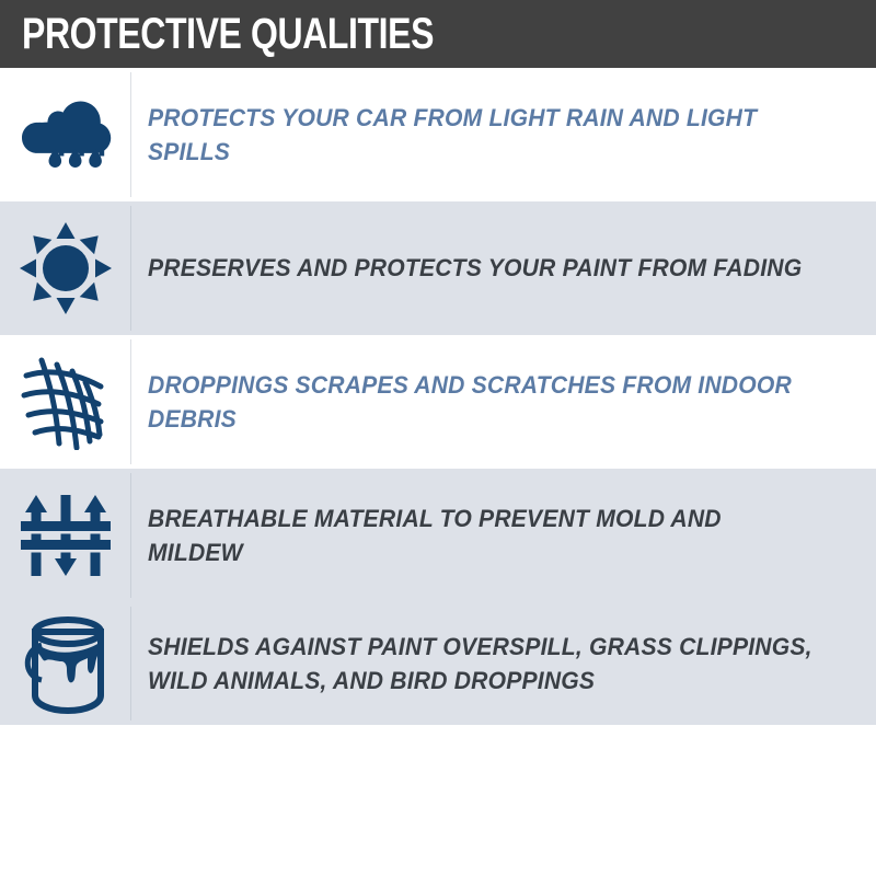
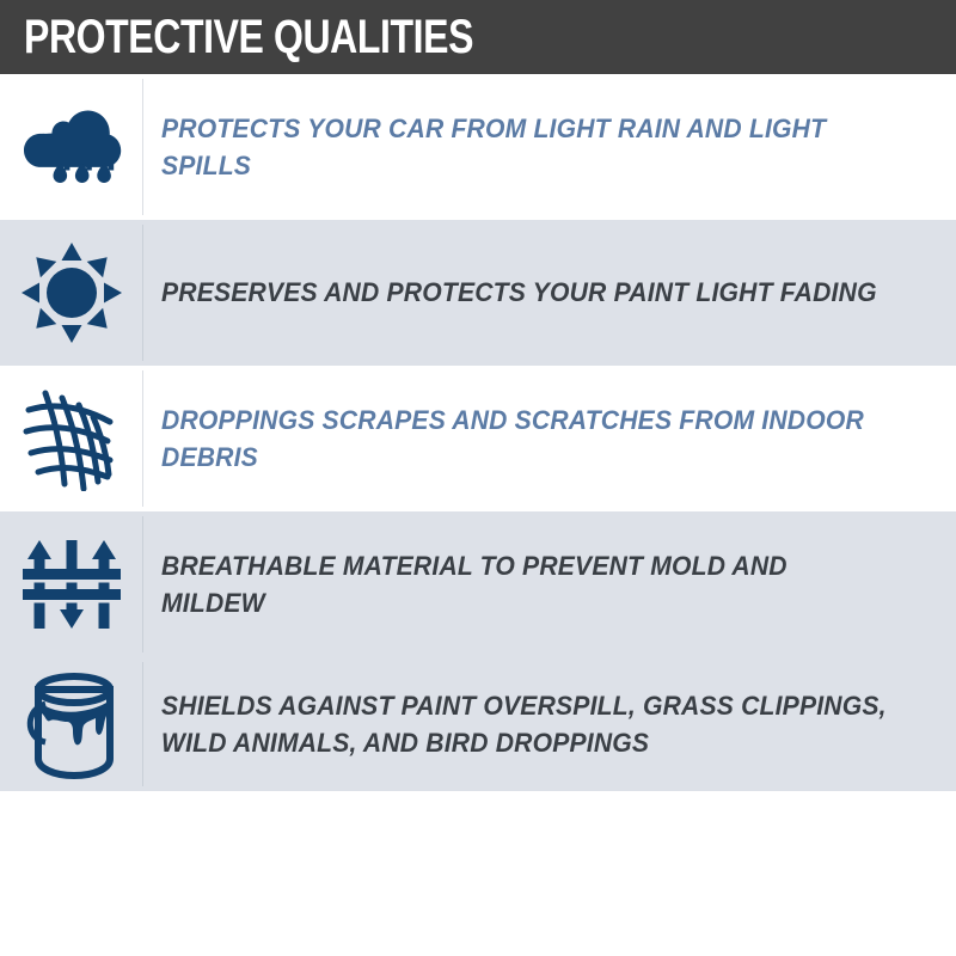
  PROTECTIVE QUALITIES
  PROTECTS YOUR CAR FROM LIGHT RAIN AND LIGHT SPILLS
- PRESERVES AND PROTECTS YOUR PAINT FROM FADING
+ PRESERVES AND PROTECTS YOUR PAINT LIGHT FADING
  DROPPINGS SCRAPES AND SCRATCHES FROM INDOOR DEBRIS
  BREATHABLE MATERIAL TO PREVENT MOLD AND MILDEW
  SHIELDS AGAINST PAINT OVERSPILL, GRASS CLIPPINGS, WILD ANIMALS, AND BIRD DROPPINGS
